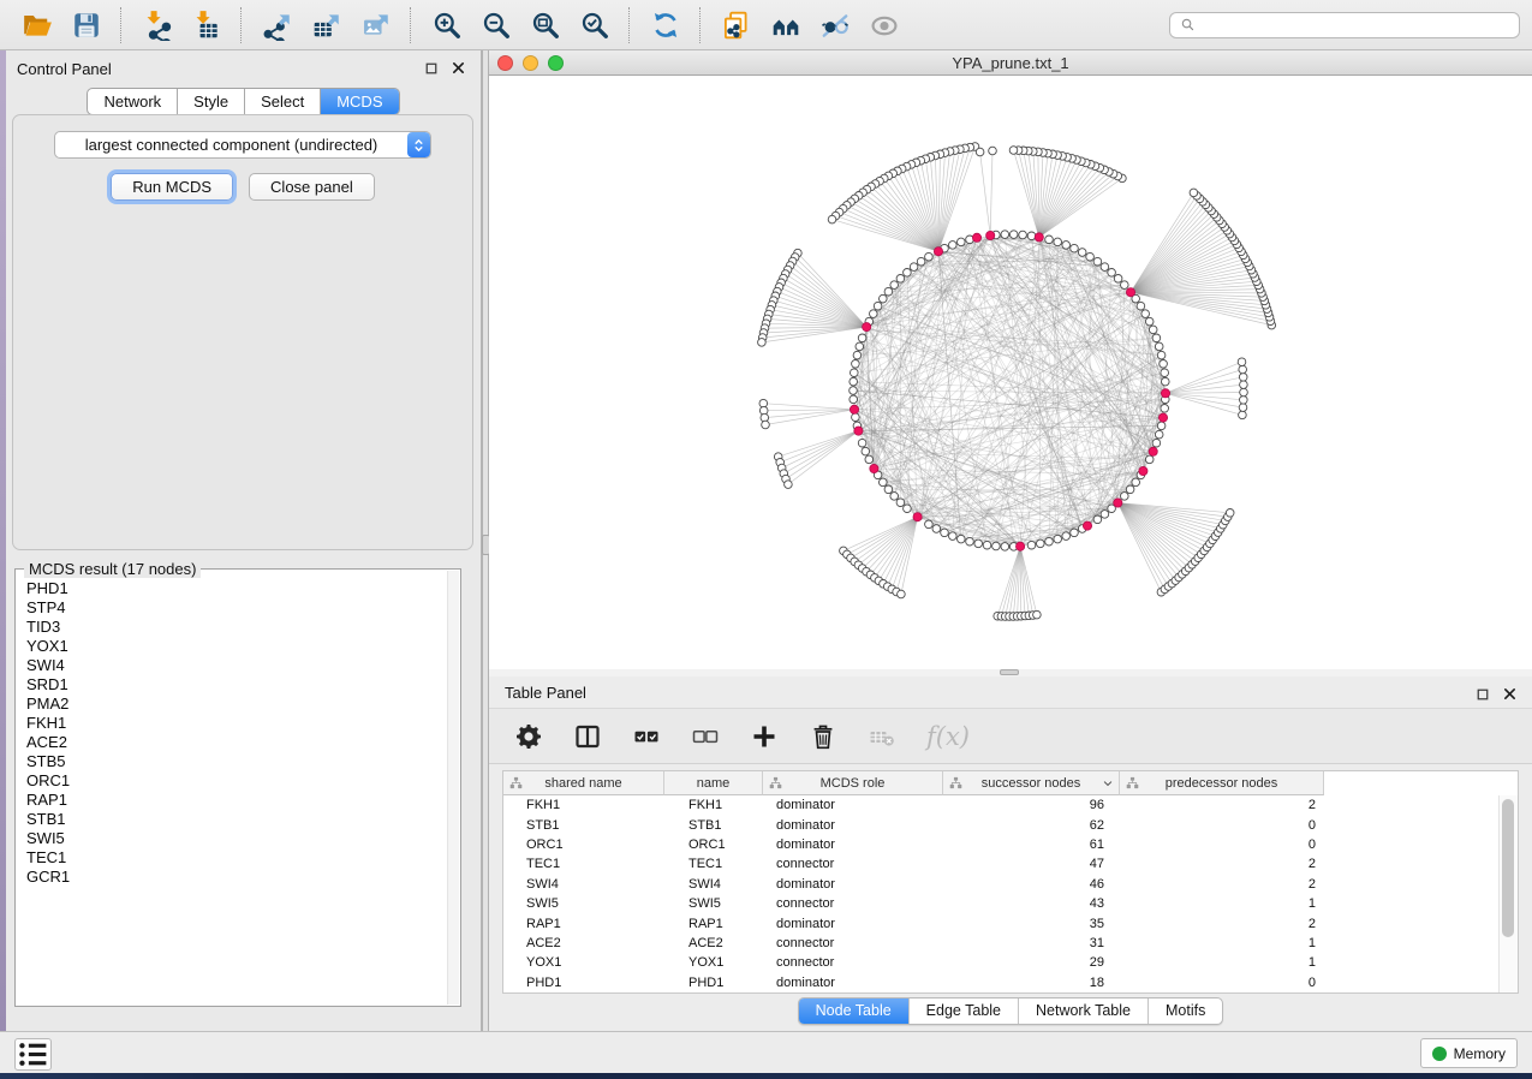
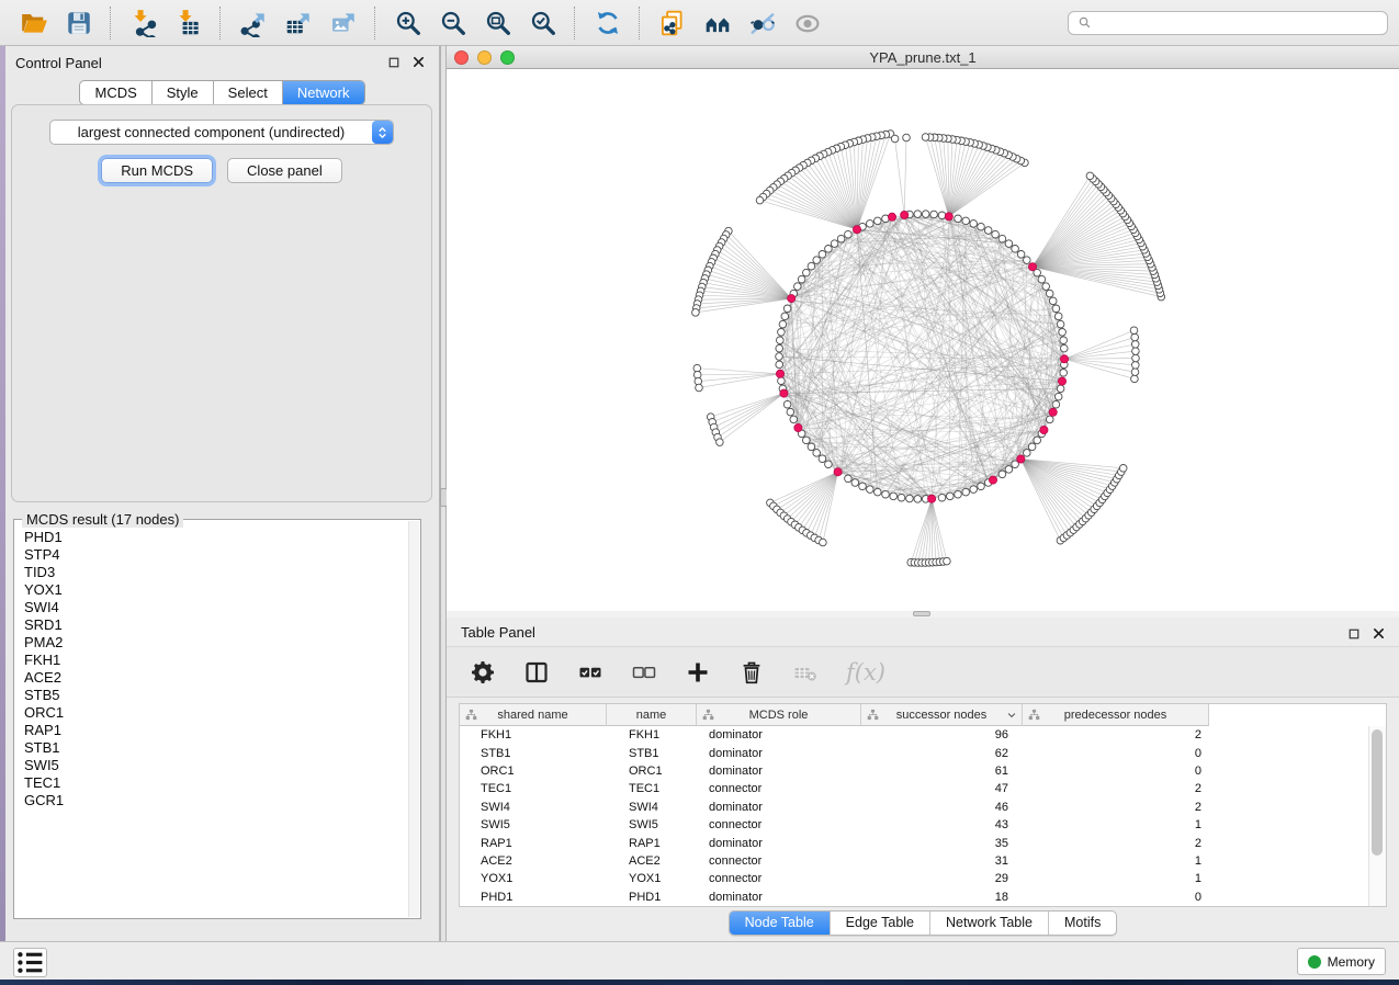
  Control Panel
- Network
+ MCDS
  Style
  Select
- MCDS
+ Network
  largest connected component (undirected)
  Run MCDS
  Close panel
  MCDS result (17 nodes)
  PHD1
  STP4
  TID3
  YOX1
  SWI4
  SRD1
  PMA2
  FKH1
  ACE2
  STB5
  ORC1
  RAP1
  STB1
  SWI5
  TEC1
  GCR1
  YPA_prune.txt_1
  Table Panel
  f(x)
  shared name
  name
  MCDS role
  successor nodes
  predecessor nodes
  FKH1
  FKH1
  dominator
  96
  2
  STB1
  STB1
  dominator
  62
  0
  ORC1
  ORC1
  dominator
  61
  0
  TEC1
  TEC1
  connector
  47
  2
  SWI4
  SWI4
  dominator
  46
  2
  SWI5
  SWI5
  connector
  43
  1
  RAP1
  RAP1
  dominator
  35
  2
  ACE2
  ACE2
  connector
  31
  1
  YOX1
  YOX1
  connector
  29
  1
  PHD1
  PHD1
  dominator
  18
  0
  Node Table
  Edge Table
  Network Table
  Motifs
  Memory
